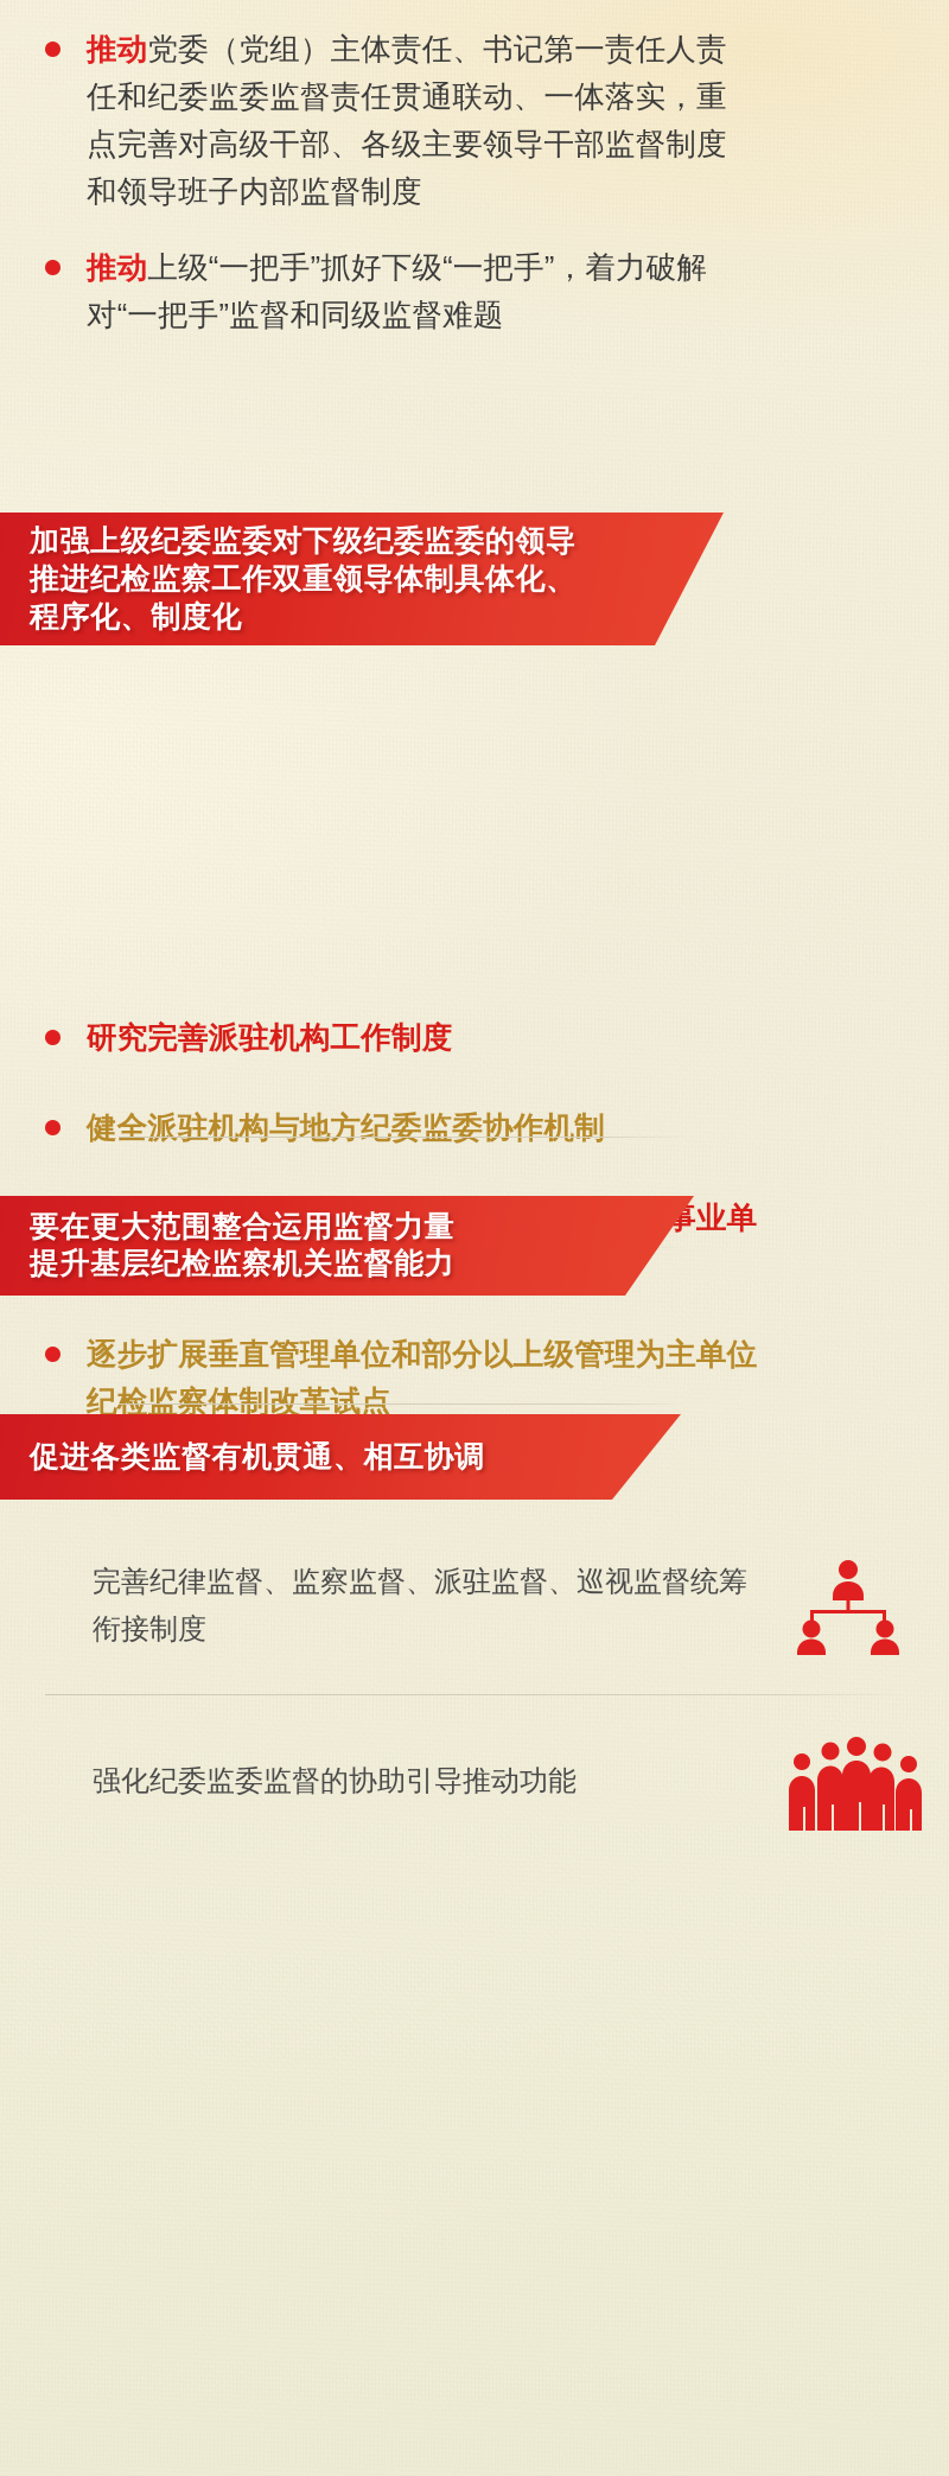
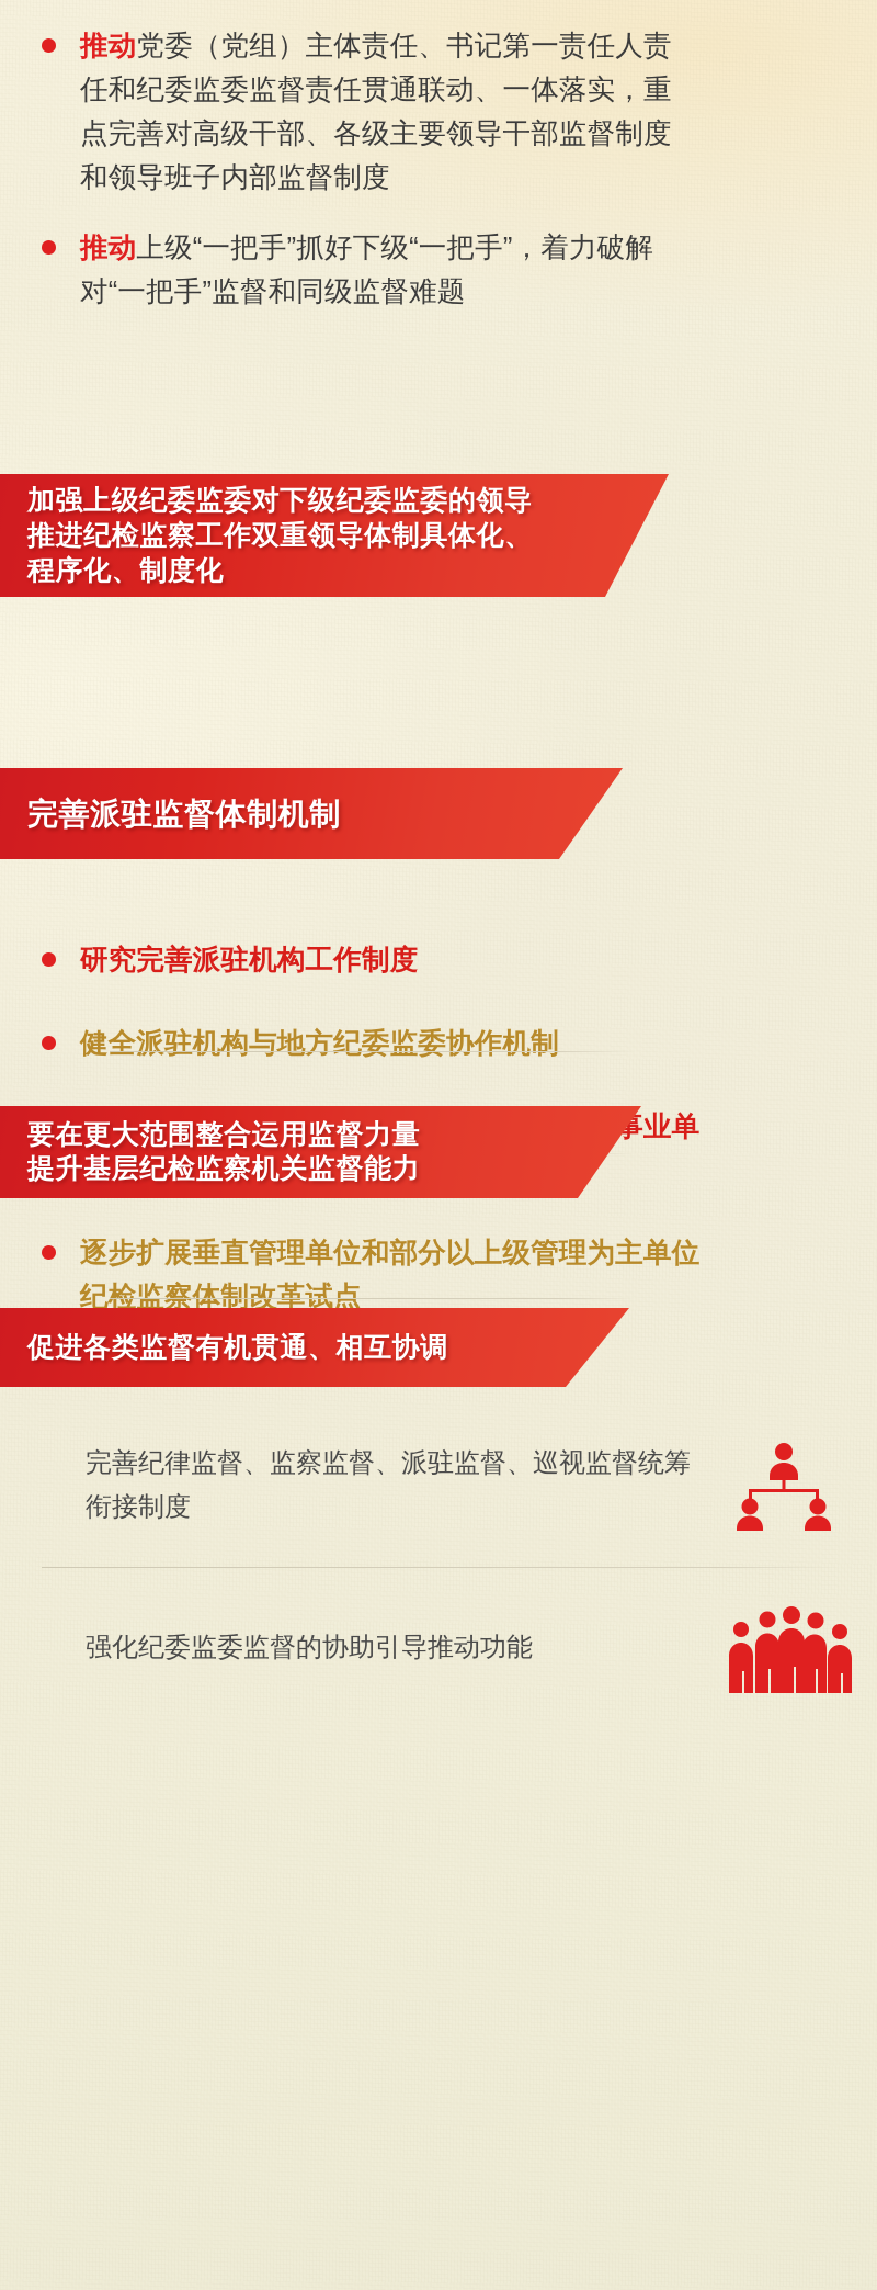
  推动党委（党组）主体责任、书记第一责任人责任和纪委监委监督责任贯通联动、一体落实，重点完善对高级干部、各级主要领导干部监督制度和领导班子内部监督制度
  推动上级“一把手”抓好下级“一把手”，着力破解对“一把手”监督和同级监督难题
  加强上级纪委监委对下级纪委监委的领导
  推进纪检监察工作双重领导体制具体化、
  程序化、制度化
+ 完善派驻监督体制机制
  研究完善派驻机构工作制度
  健全派驻机构与地方纪委监委协作机制
  逐步扩展垂直管理单位和部分以上级管理为主单位纪检监察体制改革试点
  要在更大范围整合运用监督力量
  提升基层纪检监察机关监督能力
  促进各类监督有机贯通、相互协调
  完善纪律监督、监察监督、派驻监督、巡视监督统筹衔接制度
  强化纪委监委监督的协助引导推动功能
